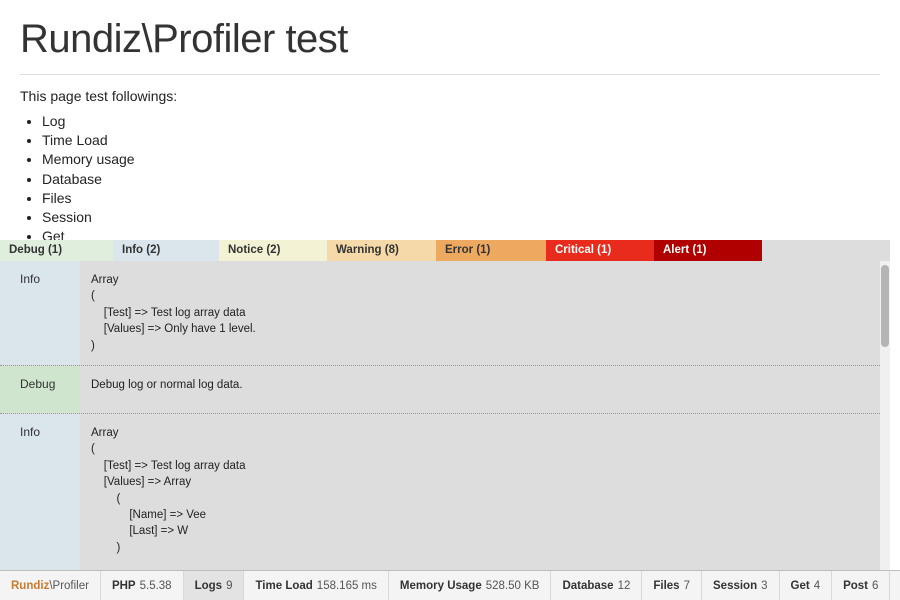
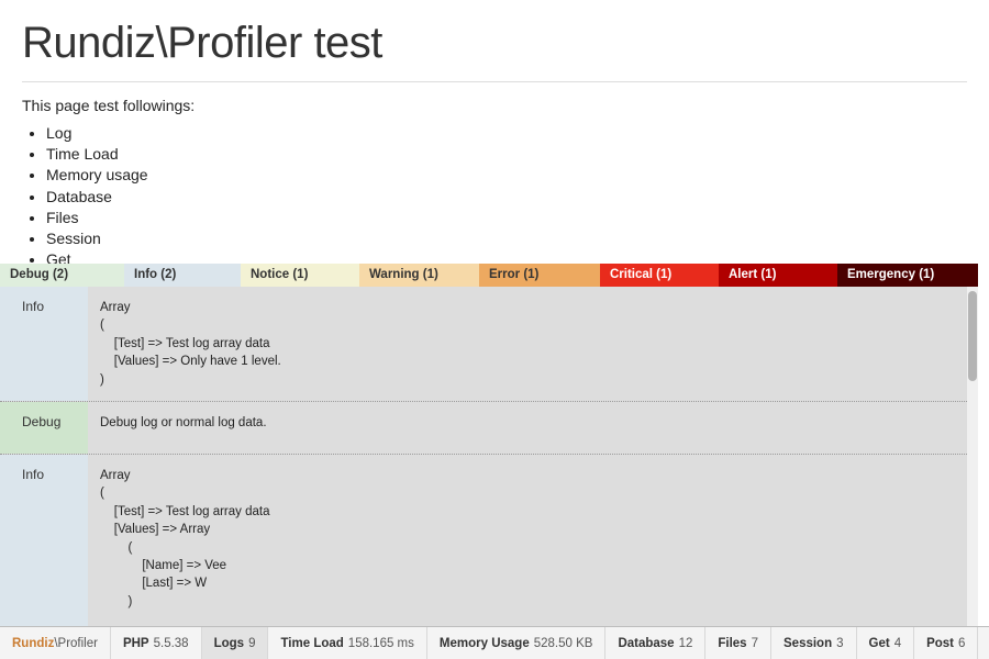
  Rundiz\Profiler test
  This page test followings:
  Log
  Time Load
  Memory usage
  Database
  Files
  Session
  Get
- Debug (1)
+ Debug (2)
  Info (2)
- Notice (2)
+ Notice (1)
- Warning (8)
+ Warning (1)
  Error (1)
  Critical (1)
  Alert (1)
+ Emergency (1)
  Info
  Array
  (
  [Test] => Test log array data
  [Values] => Only have 1 level.
  )
  Debug
  Debug log or normal log data.
  Info
  Array
  (
  [Test] => Test log array data
  [Values] => Array
  (
  [Name] => Vee
  [Last] => W
  )
  Rundiz
  \Profiler
  PHP
  5.5.38
  Logs
  9
  Time Load
  158.165 ms
  Memory Usage
  528.50 KB
  Database
  12
  Files
  7
  Session
  3
  Get
  4
  Post
  6
